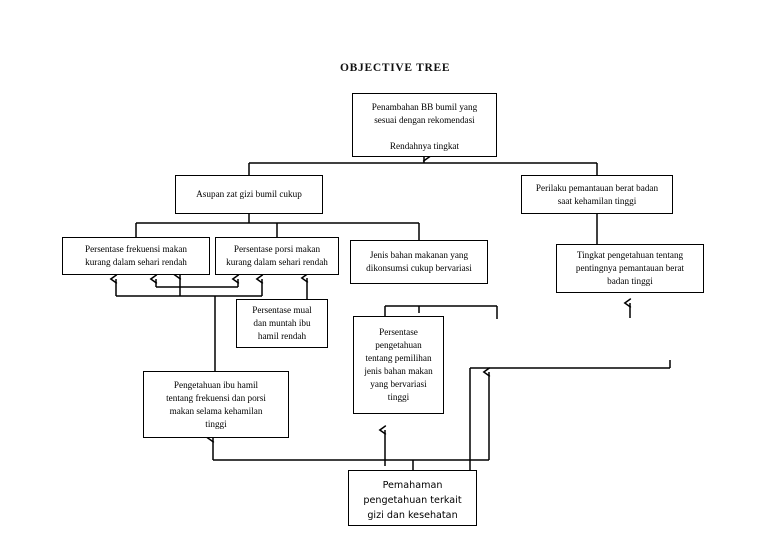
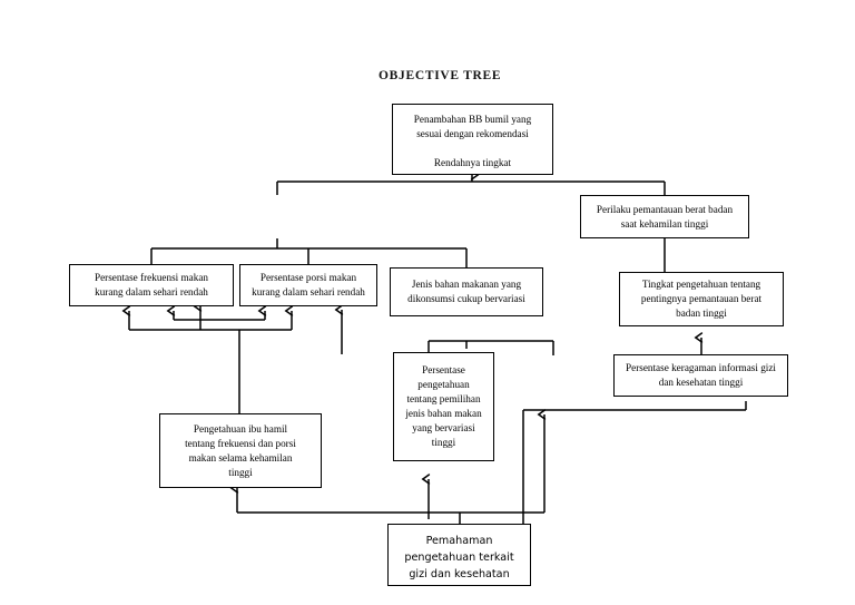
  OBJECTIVE TREE
  Penambahan BB bumil yang
  sesuai dengan rekomendasi
  Rendahnya tingkat
- Asupan zat gizi bumil cukup
  Perilaku pemantauan berat badan
  saat kehamilan tinggi
  Persentase frekuensi makan
  kurang dalam sehari rendah
  Persentase porsi makan
  kurang dalam sehari rendah
  Jenis bahan makanan yang
  dikonsumsi cukup bervariasi
  Tingkat pengetahuan tentang
  pentingnya pemantauan berat
  badan tinggi
- Persentase mual
- dan muntah ibu
- hamil rendah
  Persentase
  pengetahuan
  tentang pemilihan
  jenis bahan makan
  yang bervariasi
  tinggi
+ Persentase keragaman informasi gizi
+ dan kesehatan tinggi
  Pengetahuan ibu hamil
  tentang frekuensi dan porsi
  makan selama kehamilan
  tinggi
  Pemahaman
  pengetahuan terkait
  gizi dan kesehatan
